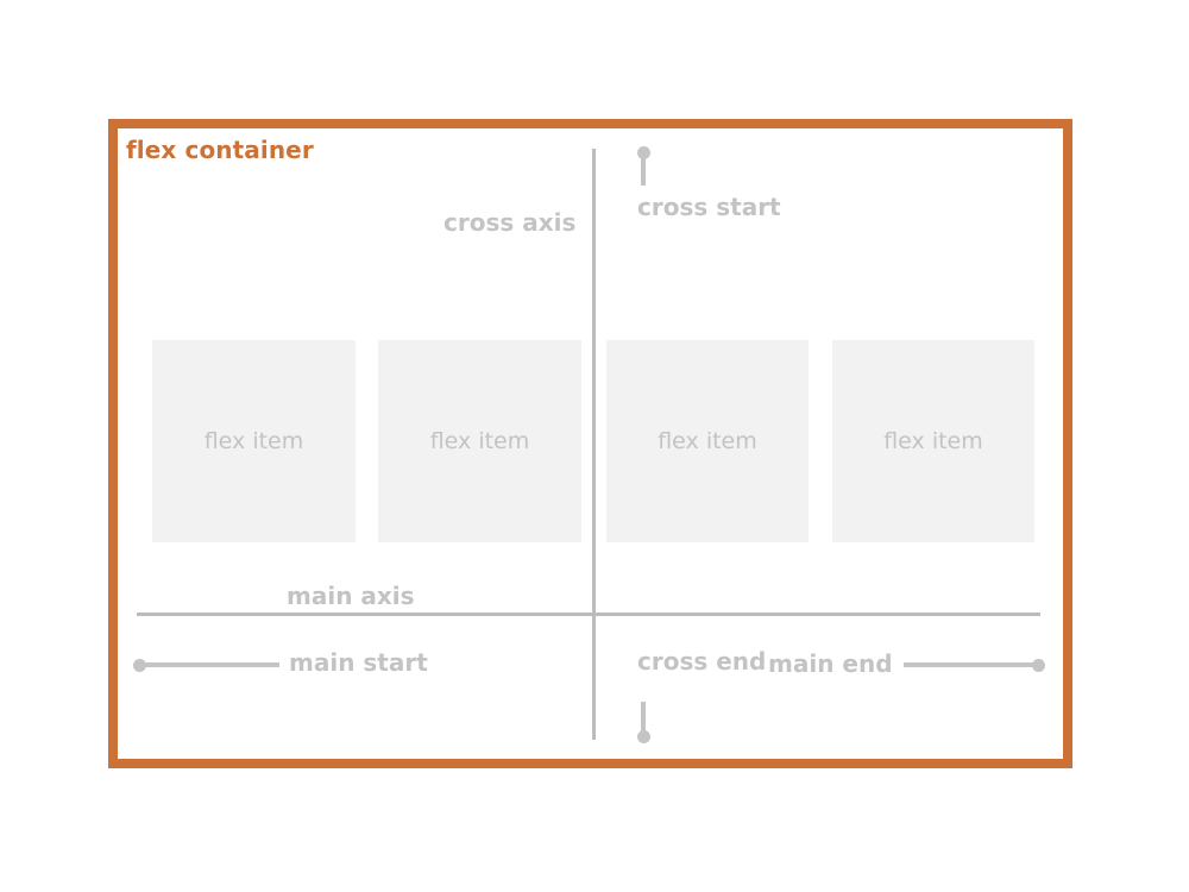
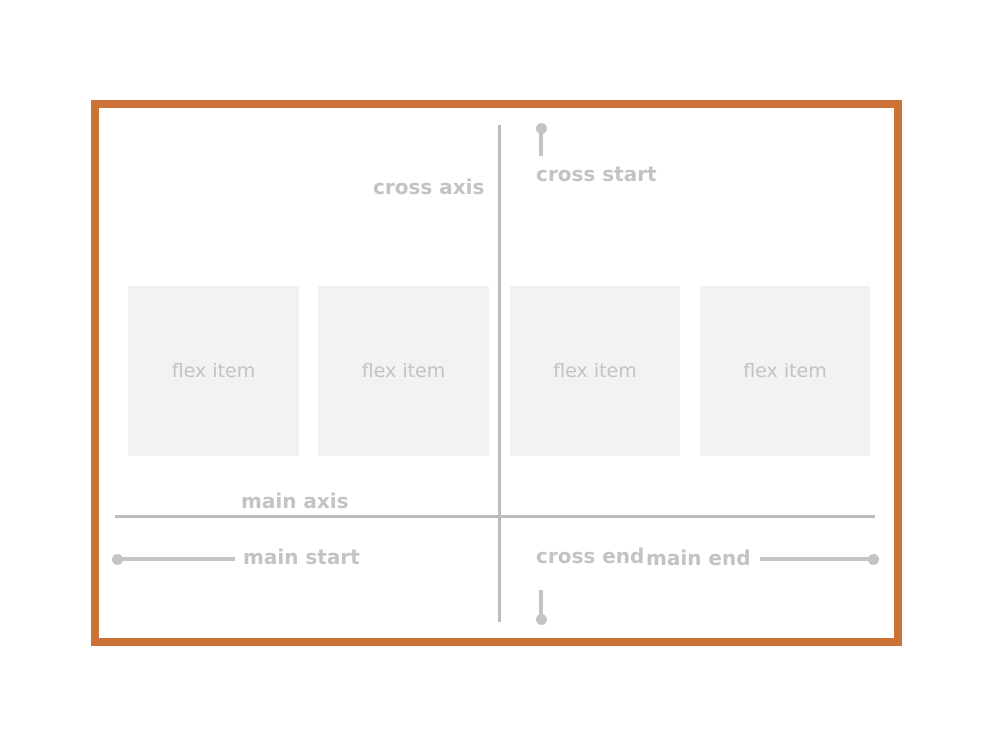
- flex container
  cross axis
  cross start
  main axis
  main start
  cross end
  main end
  flex item
  flex item
  flex item
  flex item
